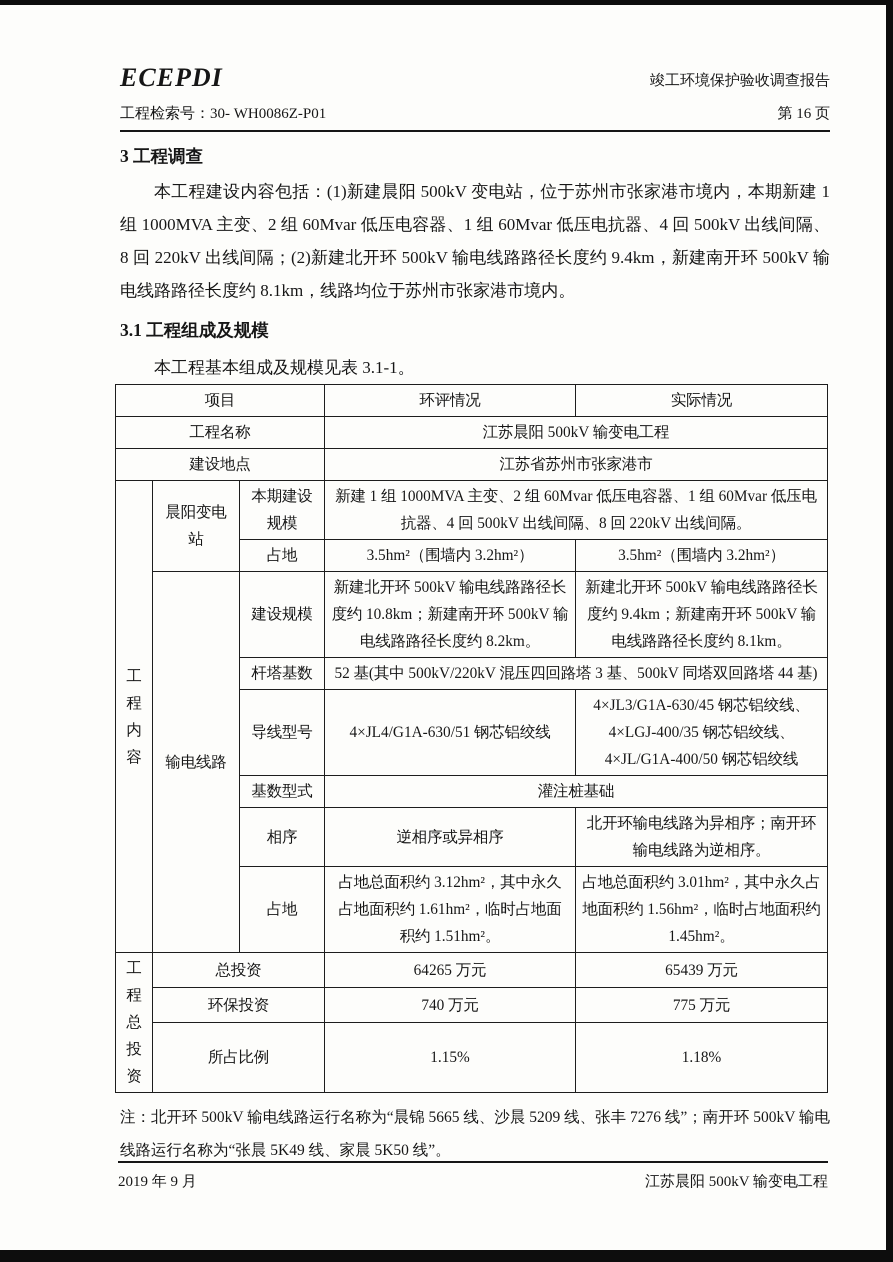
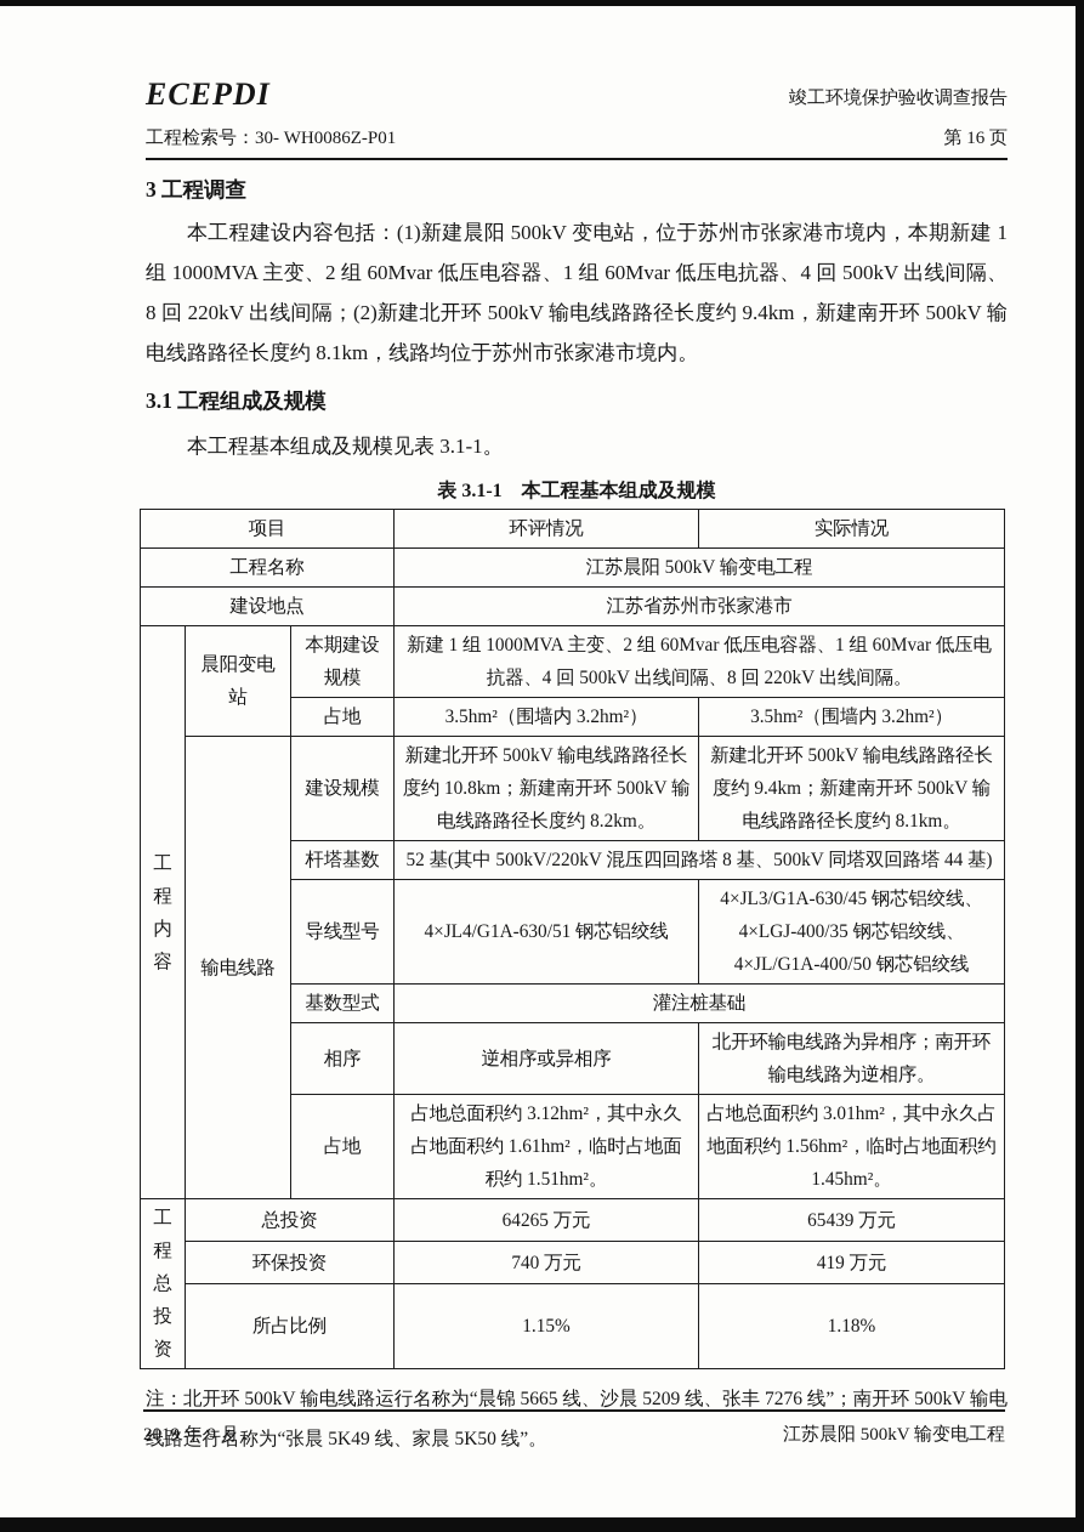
  ECEPDI
  竣工环境保护验收调查报告
  工程检索号：30- WH0086Z-P01
  第 16 页
  3 工程调查
  本工程建设内容包括：(1)新建晨阳 500kV 变电站，位于苏州市张家港市境内，本期新建 1 组 1000MVA 主变、2 组 60Mvar 低压电容器、1 组 60Mvar 低压电抗器、4 回 500kV 出线间隔、8 回 220kV 出线间隔；(2)新建北开环 500kV 输电线路路径长度约 9.4km，新建南开环 500kV 输电线路路径长度约 8.1km，线路均位于苏州市张家港市境内。
  3.1 工程组成及规模
  本工程基本组成及规模见表 3.1-1。
+ 表 3.1-1 本工程基本组成及规模
  项目	环评情况	实际情况
  工程名称	江苏晨阳 500kV 输变电工程
  建设地点	江苏省苏州市张家港市
  工程内容	晨阳变电站	本期建设规模	新建 1 组 1000MVA 主变、2 组 60Mvar 低压电容器、1 组 60Mvar 低压电抗器、4 回 500kV 出线间隔、8 回 220kV 出线间隔。
  占地	3.5hm²（围墙内 3.2hm²）	3.5hm²（围墙内 3.2hm²）
  输电线路	建设规模	新建北开环 500kV 输电线路路径长度约 10.8km；新建南开环 500kV 输电线路路径长度约 8.2km。	新建北开环 500kV 输电线路路径长度约 9.4km；新建南开环 500kV 输电线路路径长度约 8.1km。
- 杆塔基数	52 基(其中 500kV/220kV 混压四回路塔 3 基、500kV 同塔双回路塔 44 基)
+ 杆塔基数	52 基(其中 500kV/220kV 混压四回路塔 8 基、500kV 同塔双回路塔 44 基)
  导线型号	4×JL4/G1A-630/51 钢芯铝绞线	4×JL3/G1A-630/45 钢芯铝绞线、4×LGJ-400/35 钢芯铝绞线、4×JL/G1A-400/50 钢芯铝绞线
  基数型式	灌注桩基础
  相序	逆相序或异相序	北开环输电线路为异相序；南开环输电线路为逆相序。
  占地	占地总面积约 3.12hm²，其中永久占地面积约 1.61hm²，临时占地面积约 1.51hm²。	占地总面积约 3.01hm²，其中永久占地面积约 1.56hm²，临时占地面积约 1.45hm²。
  工程总投资	总投资	64265 万元	65439 万元
- 环保投资	740 万元	775 万元
+ 环保投资	740 万元	419 万元
  所占比例	1.15%	1.18%
  注：北开环 500kV 输电线路运行名称为“晨锦 5665 线、沙晨 5209 线、张丰 7276 线”；南开环 500kV 输电线路运行名称为“张晨 5K49 线、家晨 5K50 线”。
  2019 年 9 月
  江苏晨阳 500kV 输变电工程
